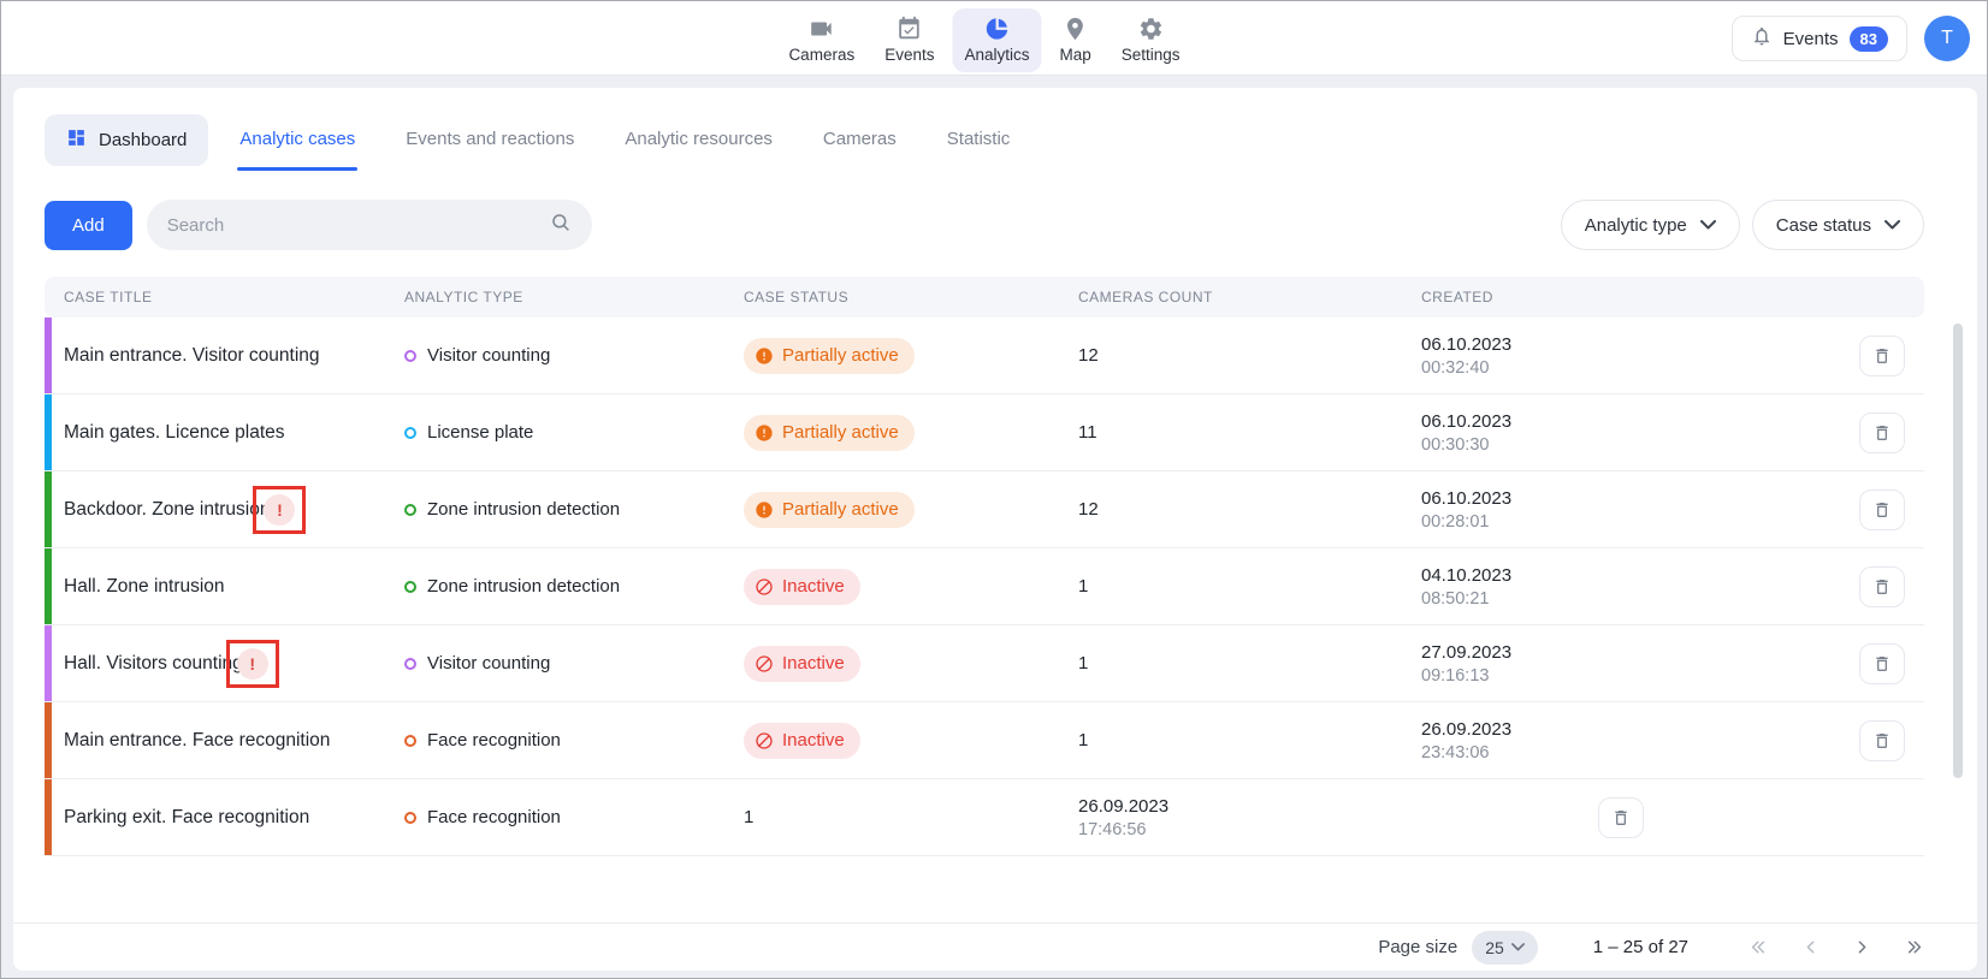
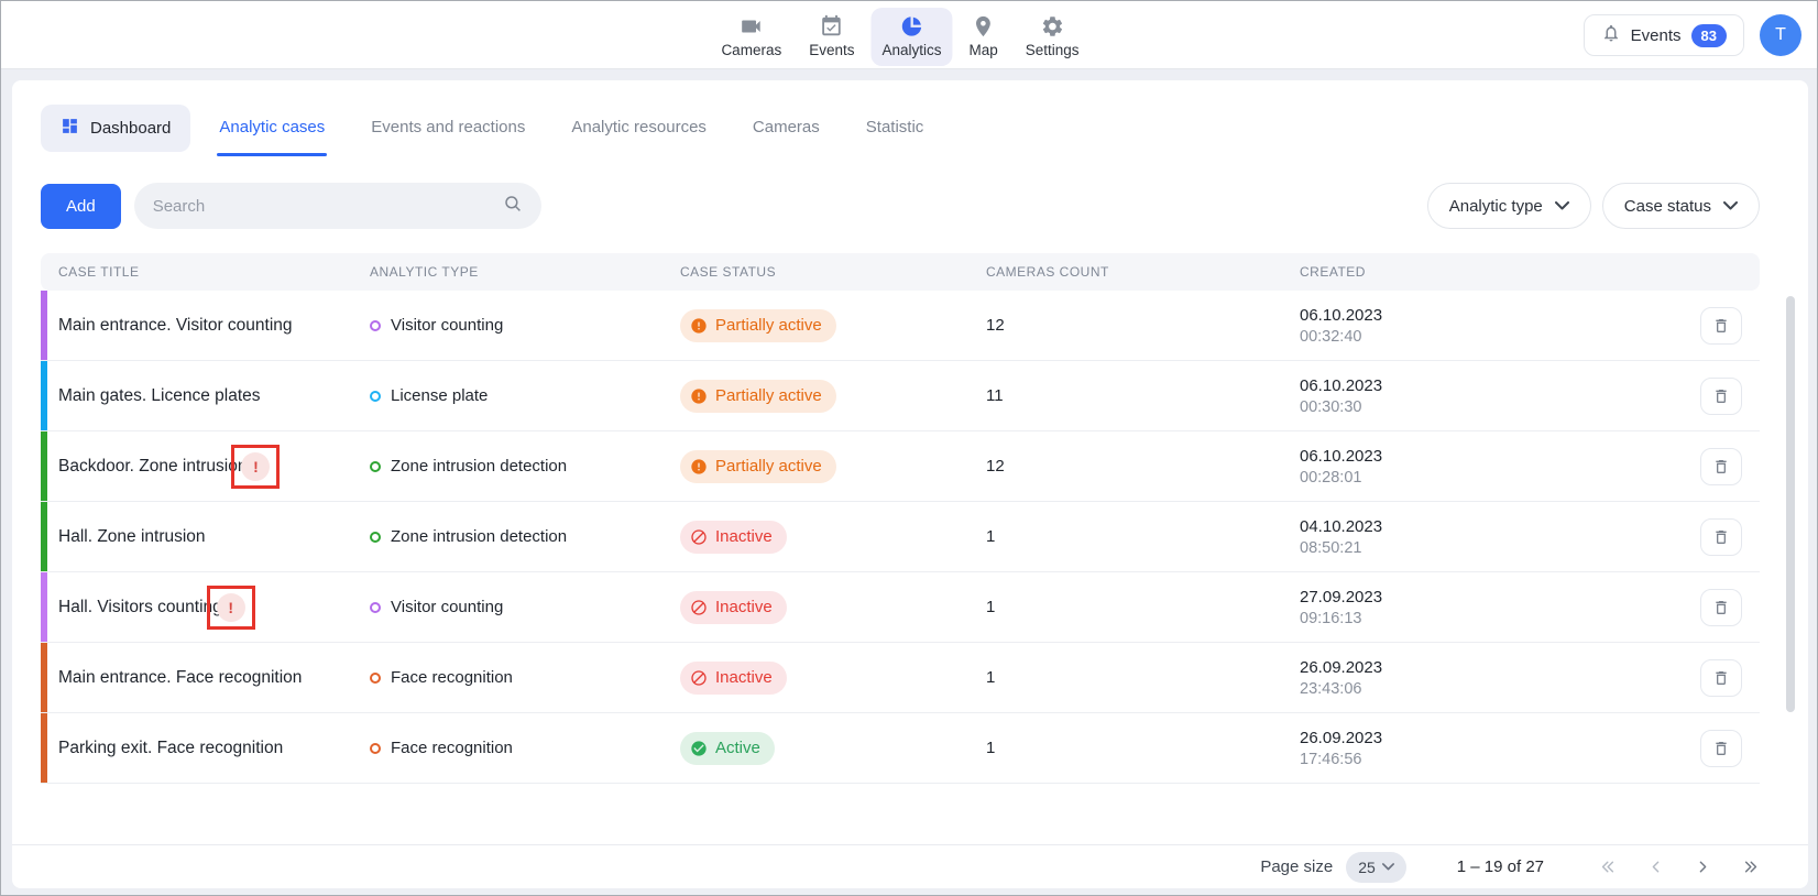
  Cameras
  Events
  Analytics
  Map
  Settings
  Events
  83
  T
  Dashboard
  Analytic cases
  Events and reactions
  Analytic resources
  Cameras
  Statistic
  Add
  Search
  Analytic type
  Case status
  CASE TITLE
  ANALYTIC TYPE
  CASE STATUS
  CAMERAS COUNT
  CREATED
  Main entrance. Visitor counting
  Visitor counting
  Partially active
  12
  06.10.2023
  00:32:40
  Main gates. Licence plates
  License plate
  Partially active
  11
  06.10.2023
  00:30:30
  Backdoor. Zone intrusio
  !
  Zone intrusion detection
  Partially active
  12
  06.10.2023
  00:28:01
  Hall. Zone intrusion
  Zone intrusion detection
  Inactive
  1
  04.10.2023
  08:50:21
  Hall. Visitors countin
  !
  Visitor counting
  Inactive
  1
  27.09.2023
  09:16:13
  Main entrance. Face recognition
  Face recognition
  Inactive
  1
  26.09.2023
  23:43:06
  Parking exit. Face recognition
  Face recognition
+ Active
  1
  26.09.2023
  17:46:56
  Page size
  25
- 1 – 25 of 27
+ 1 – 19 of 27
